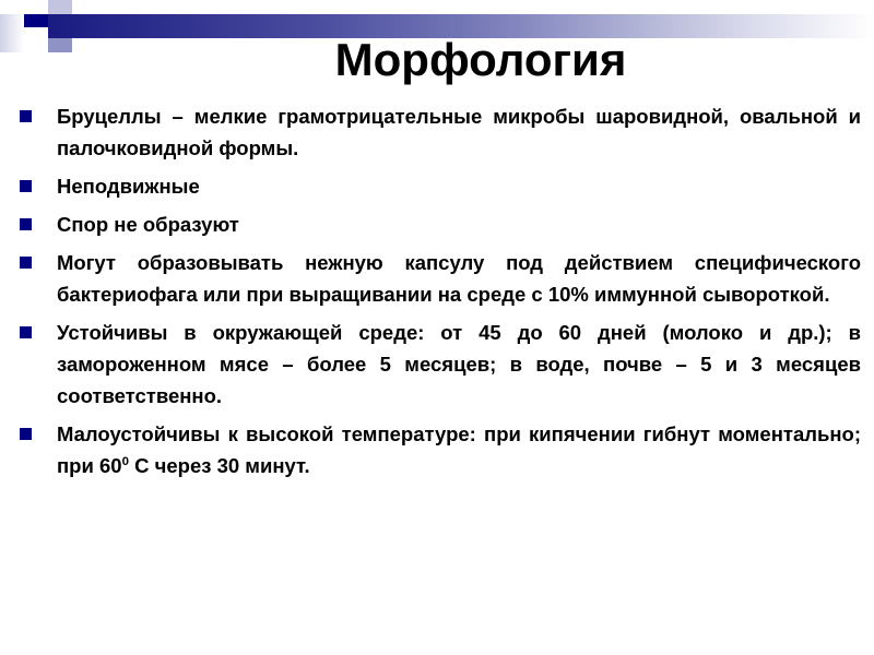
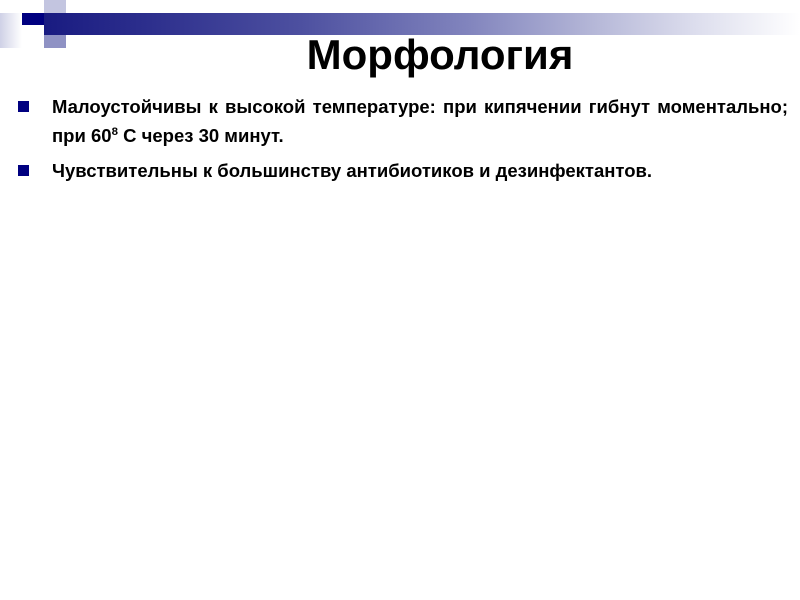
  Морфология
- Бруцеллы – мелкие грамотрицательные микробы шаровидной, овальной и палочковидной формы.
- Неподвижные
- Спор не образуют
- Могут образовывать нежную капсулу под действием специфического бактериофага или при выращивании на среде с 10% иммунной сывороткой.
- Устойчивы в окружающей среде: от 45 до 60 дней (молоко и др.); в замороженном мясе – более 5 месяцев; в воде, почве – 5 и 3 месяцев соответственно.
- Малоустойчивы к высокой температуре: при кипячении гибнут моментально; при 600 С через 30 минут.
+ Малоустойчивы к высокой температуре: при кипячении гибнут моментально; при 608 С через 30 минут.
+ Чувствительны к большинству антибиотиков и дезинфектантов.
